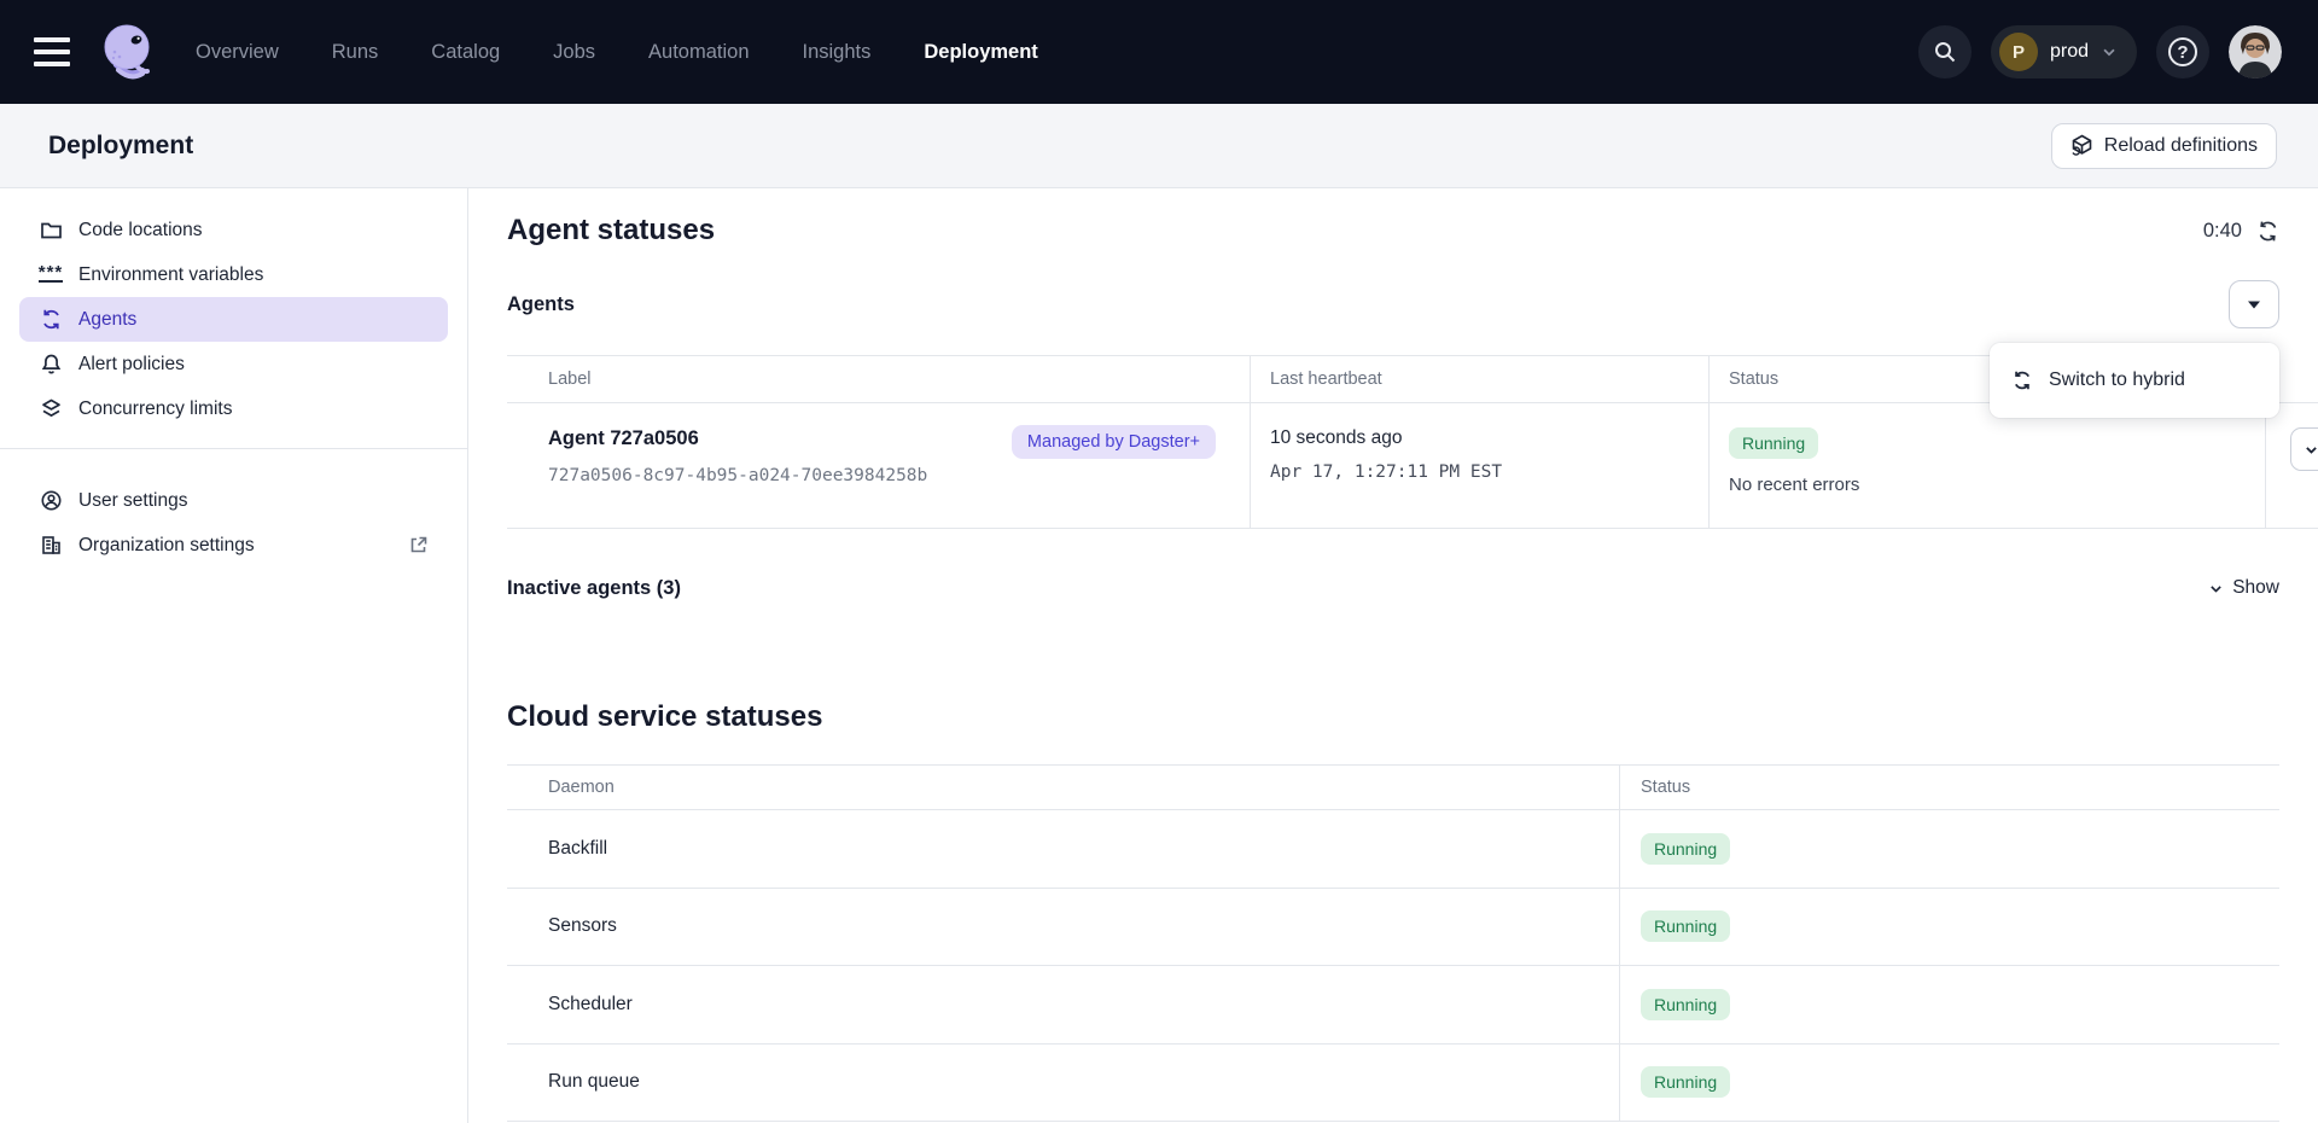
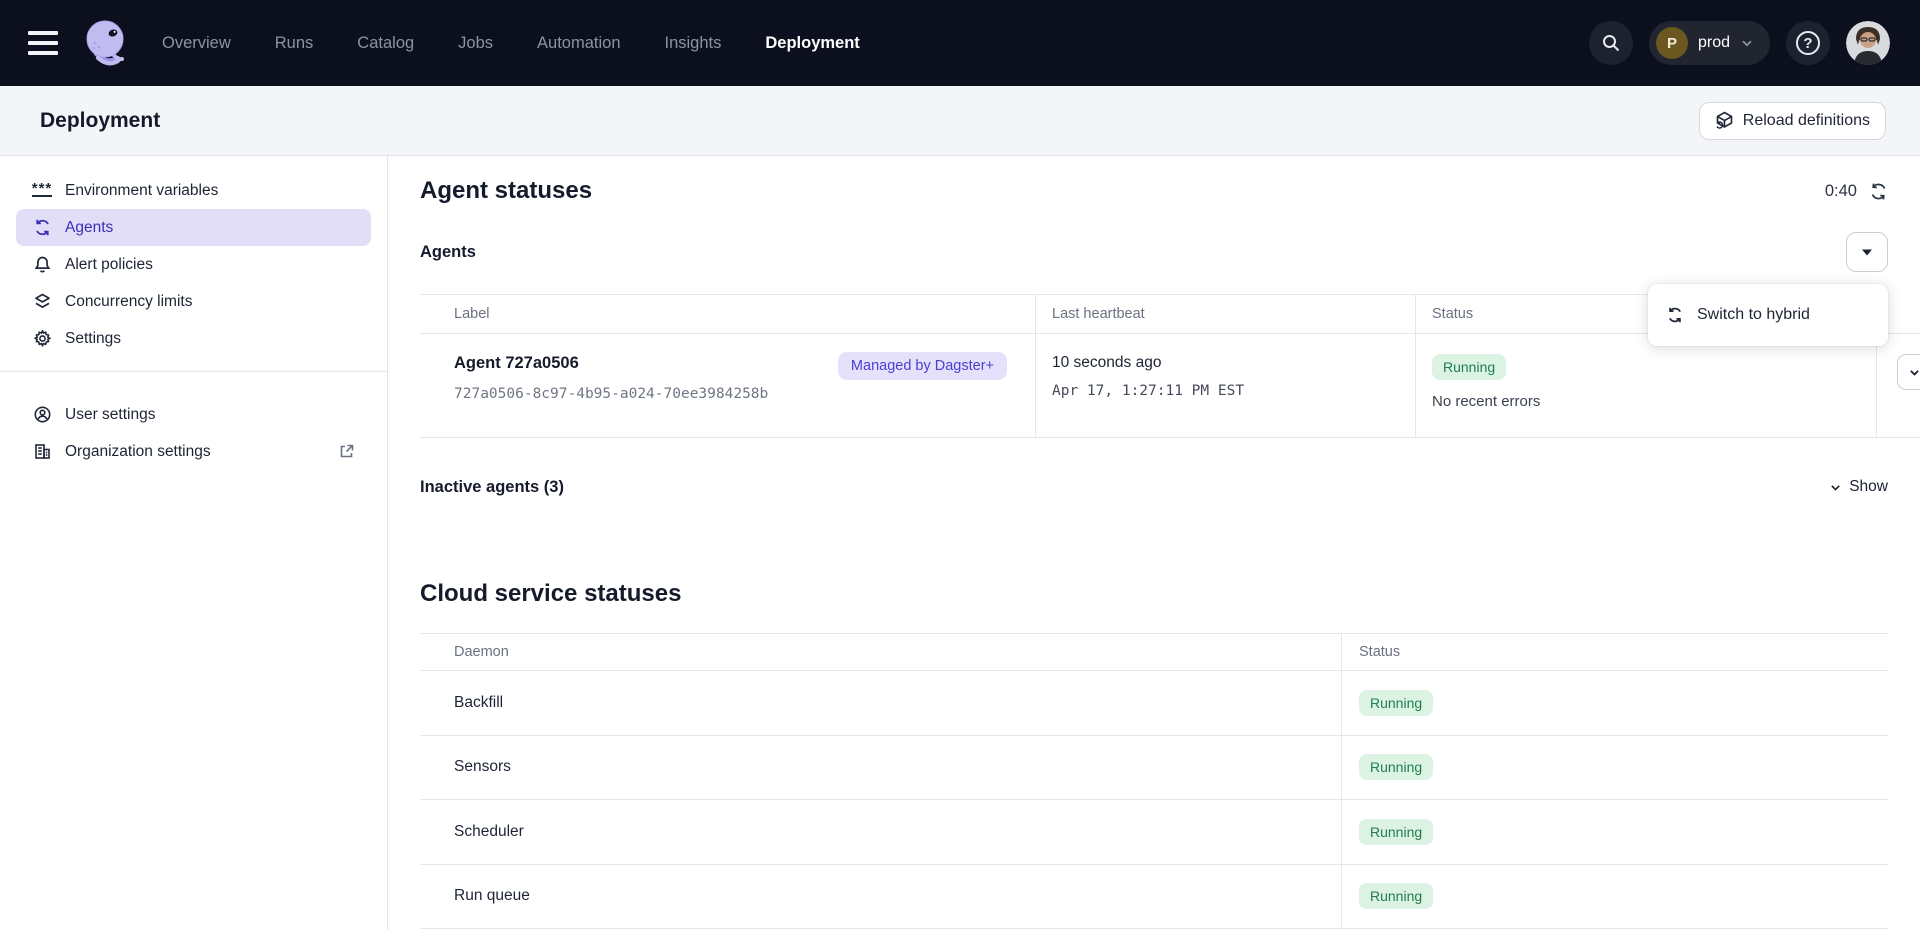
  Overview
  Runs
  Catalog
  Jobs
  Automation
  Insights
  Deployment
  P
  prod
  ?
  Deployment
  Reload definitions
- Code locations
  ***
  Environment variables
  Agents
  Alert policies
  Concurrency limits
+ Settings
  User settings
  Organization settings
  Agent statuses
  0:40
  Agents
  Label
  Last heartbeat
  Status
  Agent 727a0506
  727a0506-8c97-4b95-a024-70ee3984258b
  Managed by Dagster+
  10 seconds ago
  Apr 17, 1:27:11 PM EST
  Running
  No recent errors
  Inactive agents (3)
  Show
  Cloud service statuses
  Daemon
  Status
  Backfill
  Running
  Sensors
  Running
  Scheduler
  Running
  Run queue
  Running
  Switch to hybrid
